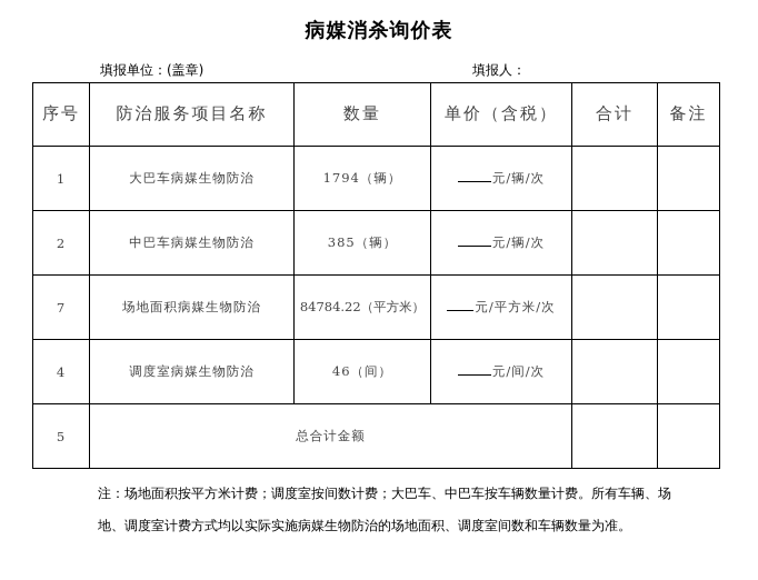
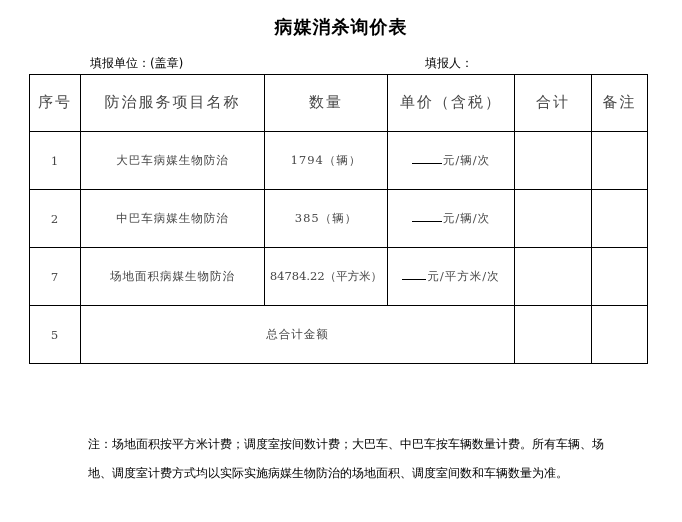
  病媒消杀询价表
  填报单位：(盖章)
  填报人：
  序号	防治服务项目名称	数量	单价（含税）	合计	备注
  1	大巴车病媒生物防治	1794（辆）	元/辆/次
  2	中巴车病媒生物防治	385（辆）	元/辆/次
  7	场地面积病媒生物防治	84784.22（平方米）	元/平方米/次
- 4	调度室病媒生物防治	46（间）	元/间/次
  5	总合计金额
  注：场地面积按平方米计费；调度室按间数计费；大巴车、中巴车按车辆数量计费。所有车辆、场地、调度室计费方式均以实际实施病媒生物防治的场地面积、调度室间数和车辆数量为准。
